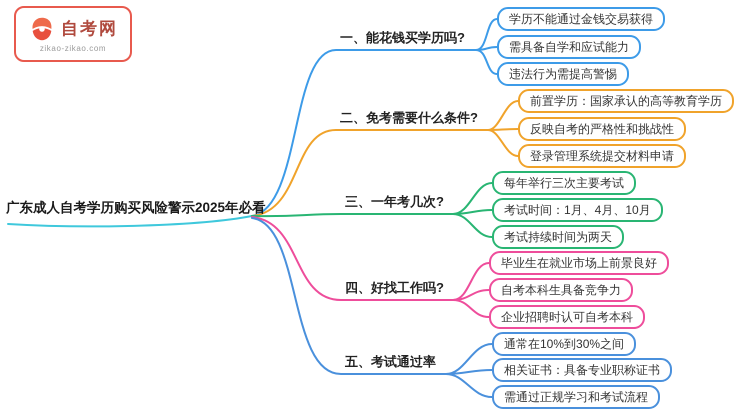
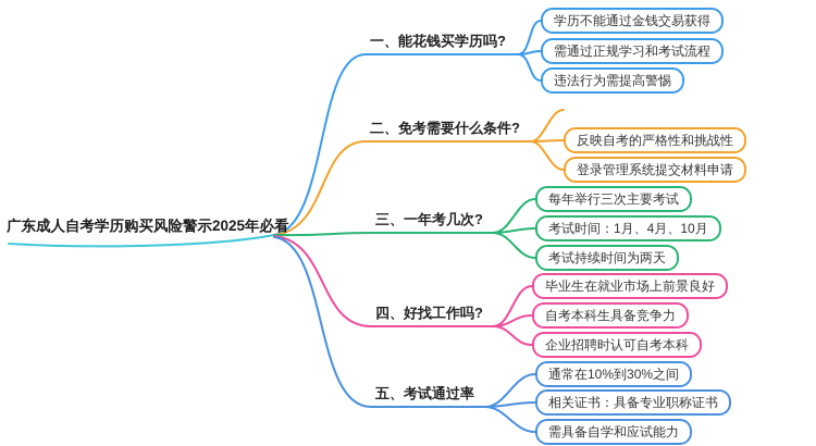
- 自考网
- zikao-zikao.com
  广东成人自考学历购买风险警示2025年必看
  一、能花钱买学历吗?
  二、免考需要什么条件?
  三、一年考几次?
  四、好找工作吗?
  五、考试通过率
  学历不能通过金钱交易获得
- 需具备自学和应试能力
+ 需通过正规学习和考试流程
  违法行为需提高警惕
- 前置学历：国家承认的高等教育学历
  反映自考的严格性和挑战性
  登录管理系统提交材料申请
  每年举行三次主要考试
  考试时间：1月、4月、10月
  考试持续时间为两天
  毕业生在就业市场上前景良好
  自考本科生具备竞争力
  企业招聘时认可自考本科
  通常在10%到30%之间
  相关证书：具备专业职称证书
- 需通过正规学习和考试流程
+ 需具备自学和应试能力
